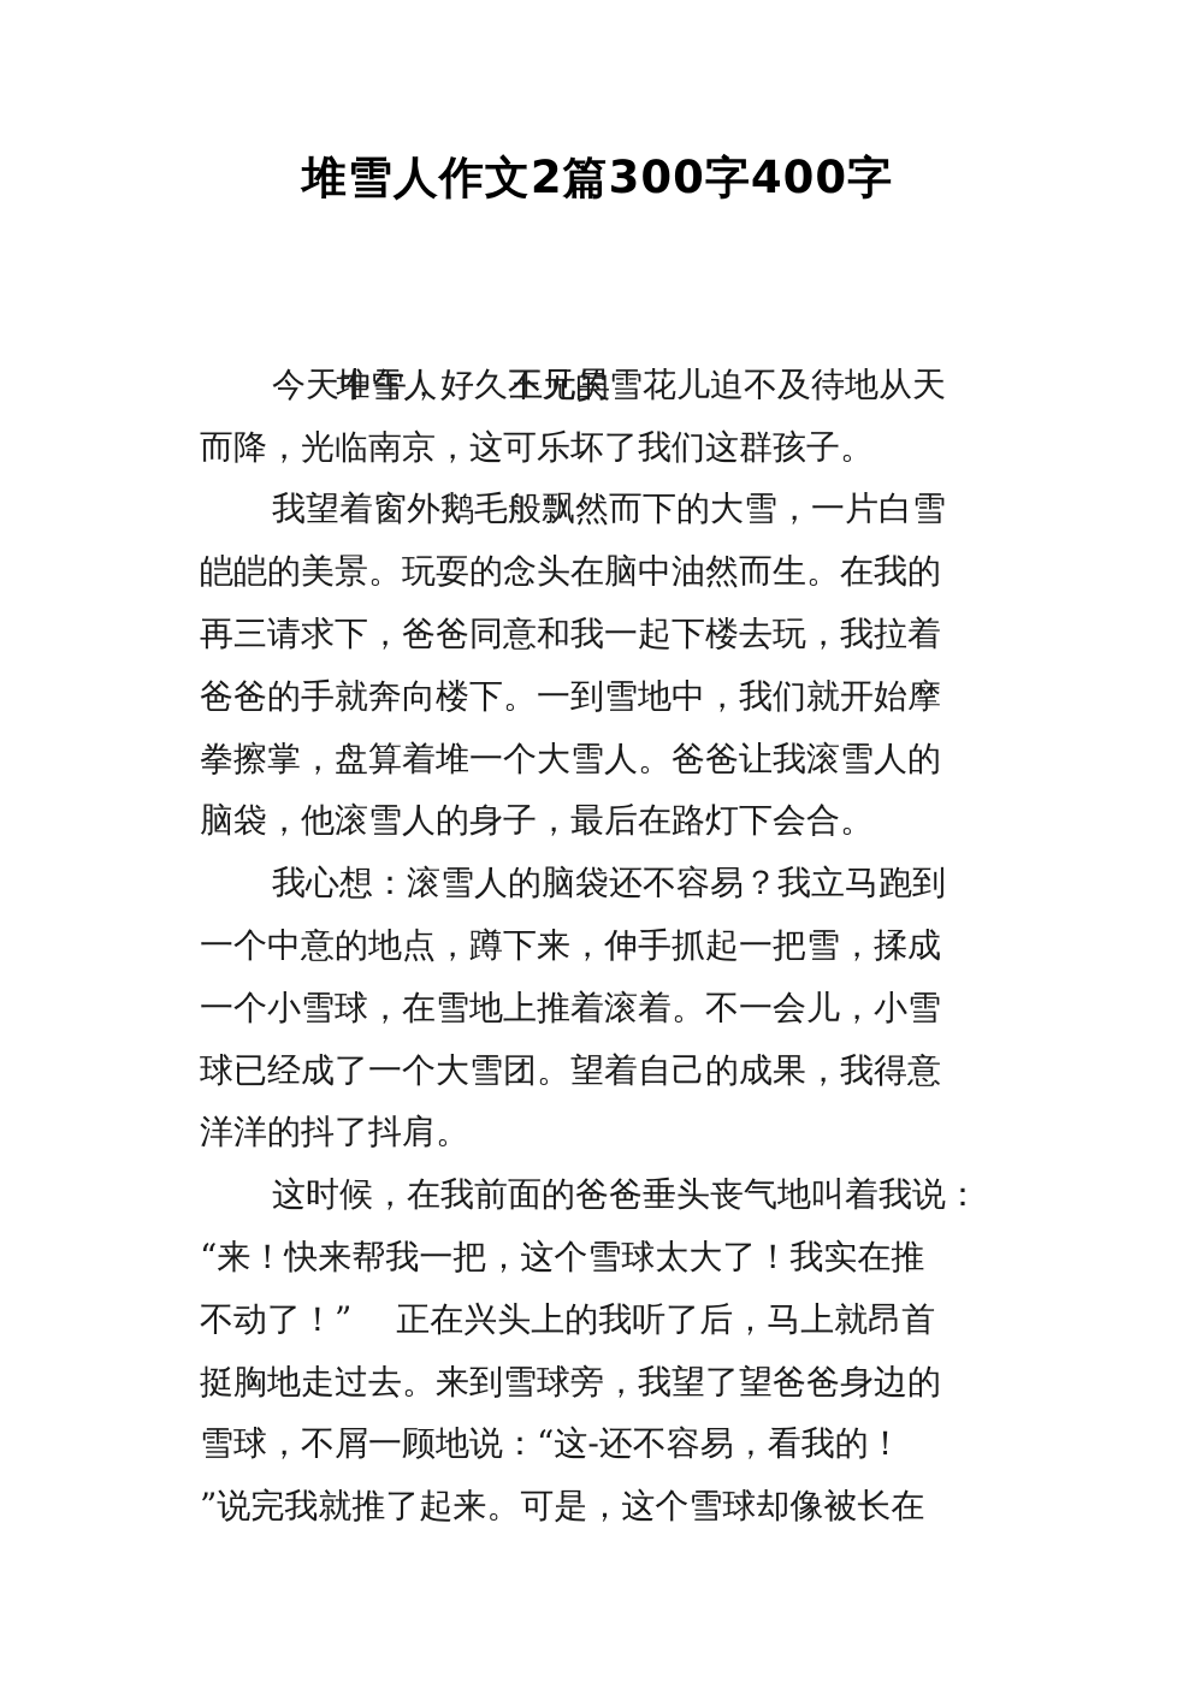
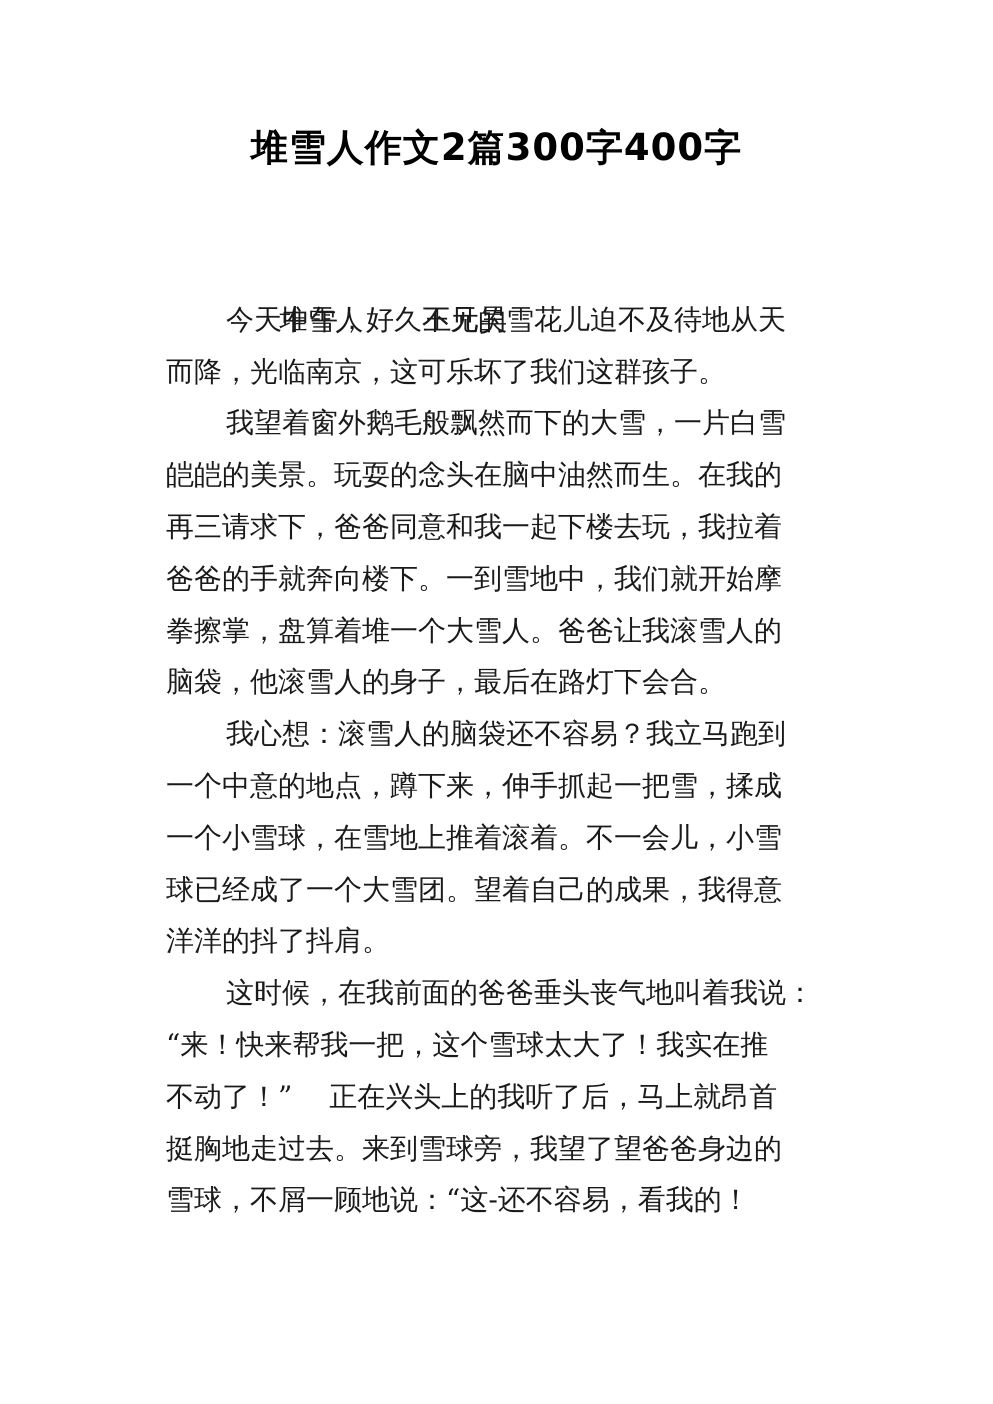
  堆雪人作文2篇300字400字
  堆雪人 王元昊
  今天中午，好久不见的雪花儿迫不及待地从天
  而降，光临南京，这可乐坏了我们这群孩子。
  我望着窗外鹅毛般飘然而下的大雪，一片白雪
  皑皑的美景。玩耍的念头在脑中油然而生。在我的
  再三请求下，爸爸同意和我一起下楼去玩，我拉着
  爸爸的手就奔向楼下。一到雪地中，我们就开始摩
  拳擦掌，盘算着堆一个大雪人。爸爸让我滚雪人的
  脑袋，他滚雪人的身子，最后在路灯下会合。
  我心想：滚雪人的脑袋还不容易？我立马跑到
  一个中意的地点，蹲下来，伸手抓起一把雪，揉成
  一个小雪球，在雪地上推着滚着。不一会儿，小雪
  球已经成了一个大雪团。望着自己的成果，我得意
  洋洋的抖了抖肩。
  这时候，在我前面的爸爸垂头丧气地叫着我说：
  “来！快来帮我一把，这个雪球太大了！我实在推
  不动了！” 正在兴头上的我听了后，马上就昂首
  挺胸地走过去。来到雪球旁，我望了望爸爸身边的
  雪球，不屑一顾地说：“这-还不容易，看我的！
- ”说完我就推了起来。可是，这个雪球却像被长在
